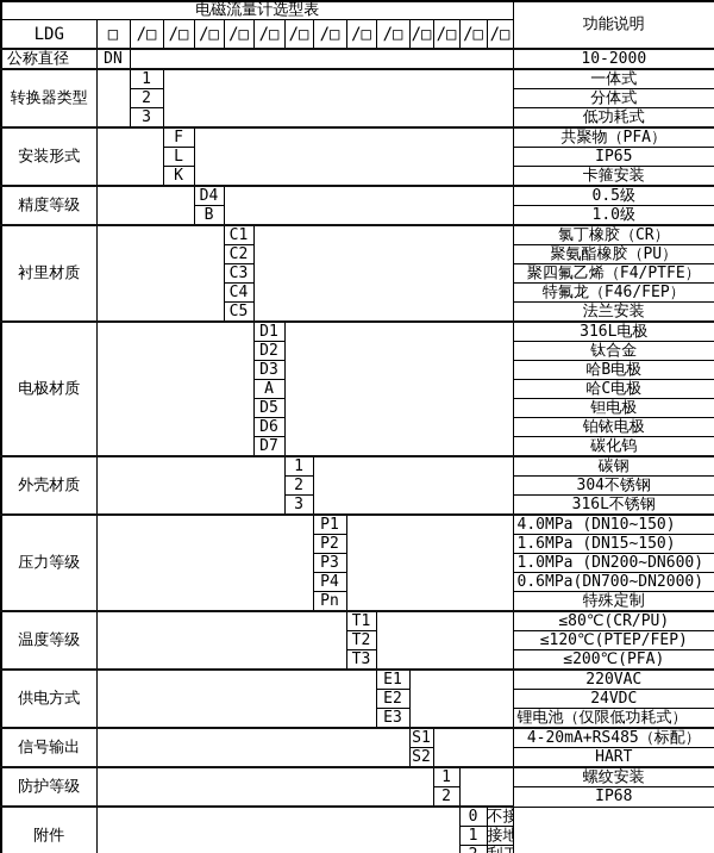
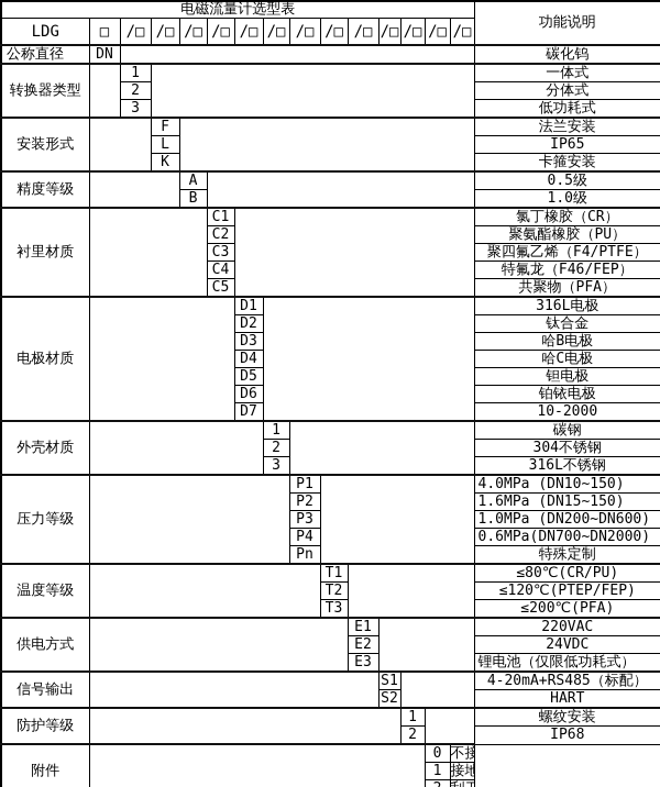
  电磁流量计选型表	功能说明
  LDG	□	/□	/□	/□	/□	/□	/□	/□	/□	/□	/□	/□	/□	/□
- 公称直径	DN		10-2000
+ 公称直径	DN		碳化钨
  转换器类型		1		一体式
  2	分体式
  3	低功耗式
- 安装形式		F		共聚物（PFA）
+ 安装形式		F		法兰安装
  L	IP65
  K	卡箍安装
- 精度等级		D4		0.5级
+ 精度等级		A		0.5级
  B	1.0级
  衬里材质		C1		氯丁橡胶（CR）
  C2	聚氨酯橡胶（PU）
  C3	聚四氟乙烯（F4/PTFE）
  C4	特氟龙（F46/FEP）
- C5	法兰安装
+ C5	共聚物（PFA）
  电极材质		D1		316L电极
  D2	钛合金
  D3	哈B电极
- A	哈C电极
+ D4	哈C电极
  D5	钽电极
  D6	铂铱电极
- D7	碳化钨
+ D7	10-2000
  外壳材质		1		碳钢
  2	304不锈钢
  3	316L不锈钢
  压力等级		P1		4.0MPa (DN10~150)
  P2	1.6MPa (DN15~150)
  P3	1.0MPa (DN200~DN600)
  P4	0.6MPa(DN700~DN2000)
  Pn	特殊定制
  温度等级		T1		≤80℃(CR/PU)
  T2	≤120℃(PTEP/FEP)
  T3	≤200℃(PFA)
  供电方式		E1		220VAC
  E2	24VDC
  E3	锂电池（仅限低功耗式）
  信号输出		S1		4-20mA+RS485（标配）
  S2	HART
  防护等级		1		螺纹安装
  2	IP68
  附件		0	不接
